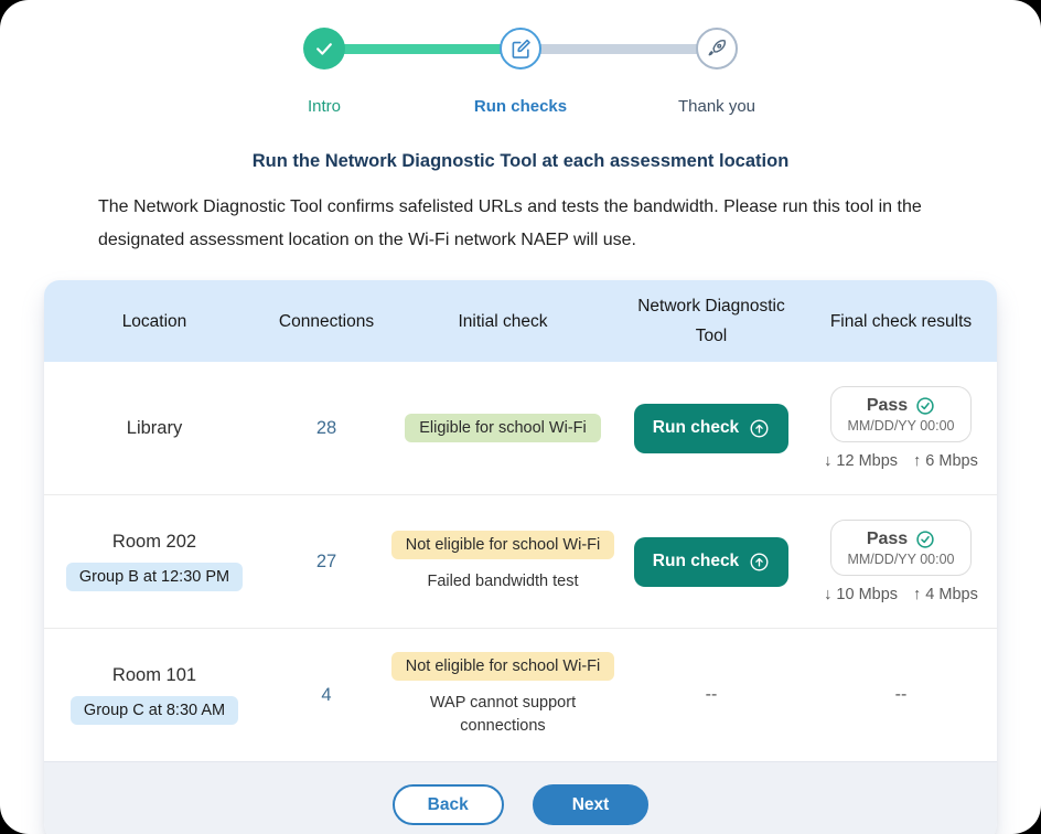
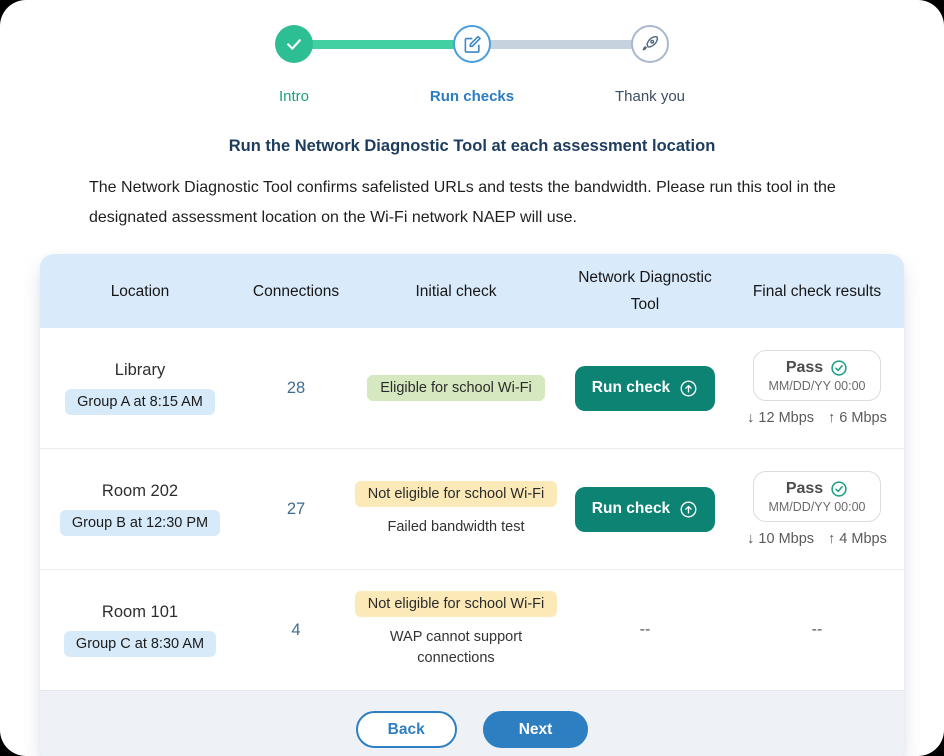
  Intro
  Run checks
  Thank you
  Run the Network Diagnostic Tool at each assessment location
  The Network Diagnostic Tool confirms safelisted URLs and tests the bandwidth. Please run this tool in the designated assessment location on the Wi-Fi network NAEP will use.
  Location
  Connections
  Initial check
  Network Diagnostic Tool
  Final check results
  Library
+ Group A at 8:15 AM
  28
  Eligible for school Wi-Fi
  Run check
  Pass
  MM/DD/YY 00:00
  ↓
  12 Mbps
  ↑
  6 Mbps
  Room 202
  Group B at 12:30 PM
  27
  Not eligible for school Wi-Fi
  Failed bandwidth test
  Run check
  Pass
  MM/DD/YY 00:00
  ↓
  10 Mbps
  ↑
  4 Mbps
  Room 101
  Group C at 8:30 AM
  4
  Not eligible for school Wi-Fi
  WAP cannot support connections
  --
  --
  Back
  Next
